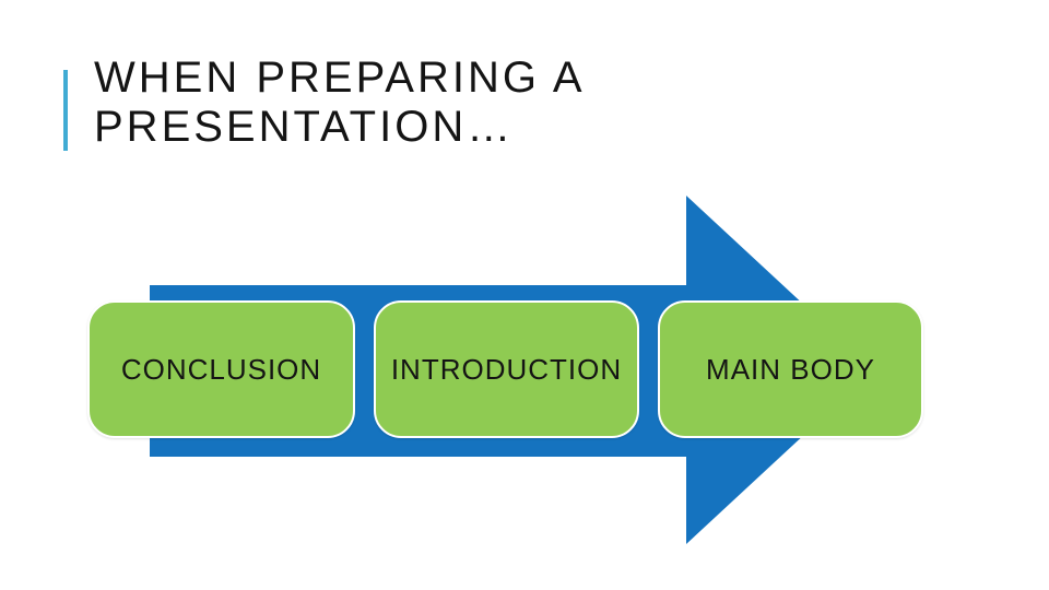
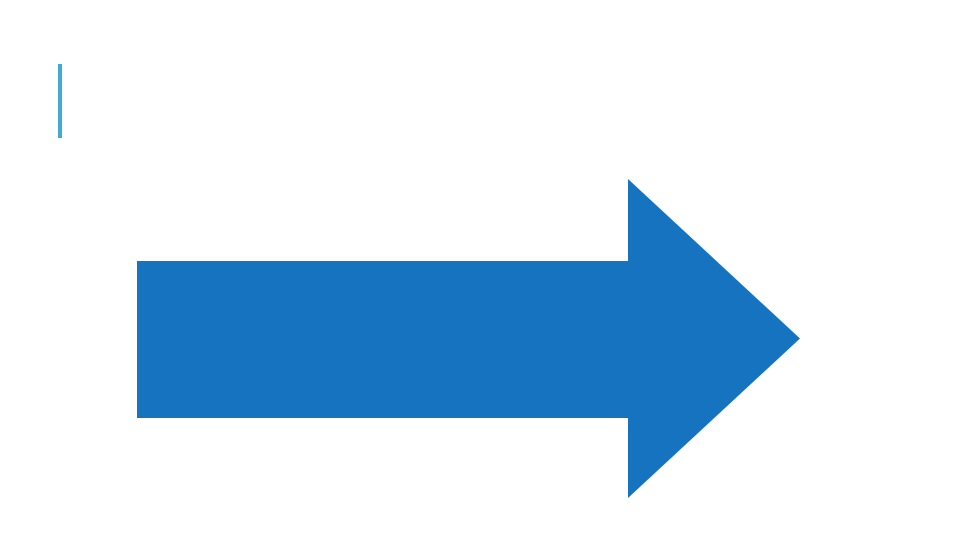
- WHEN PREPARING A
- PRESENTATION…
- CONCLUSION
- INTRODUCTION
- MAIN BODY
